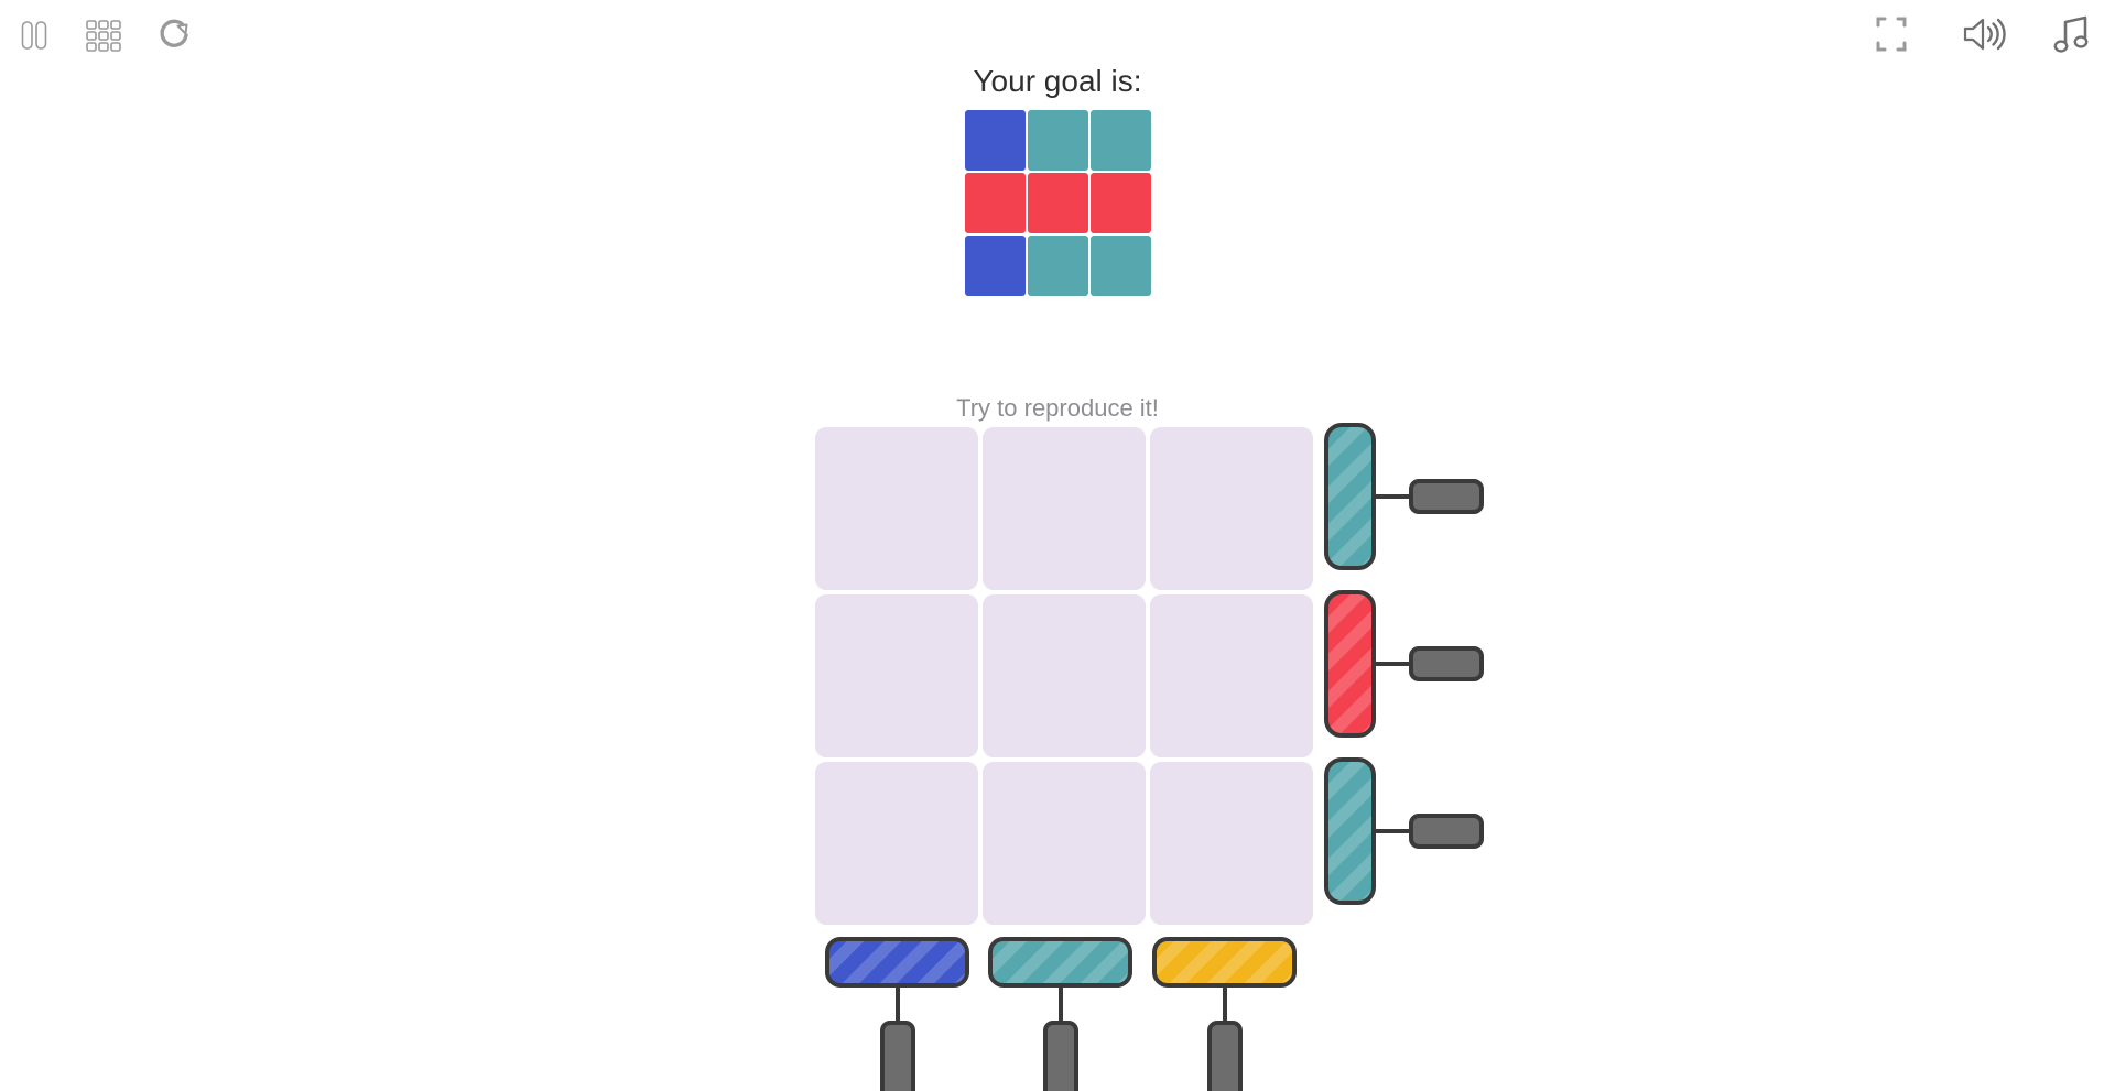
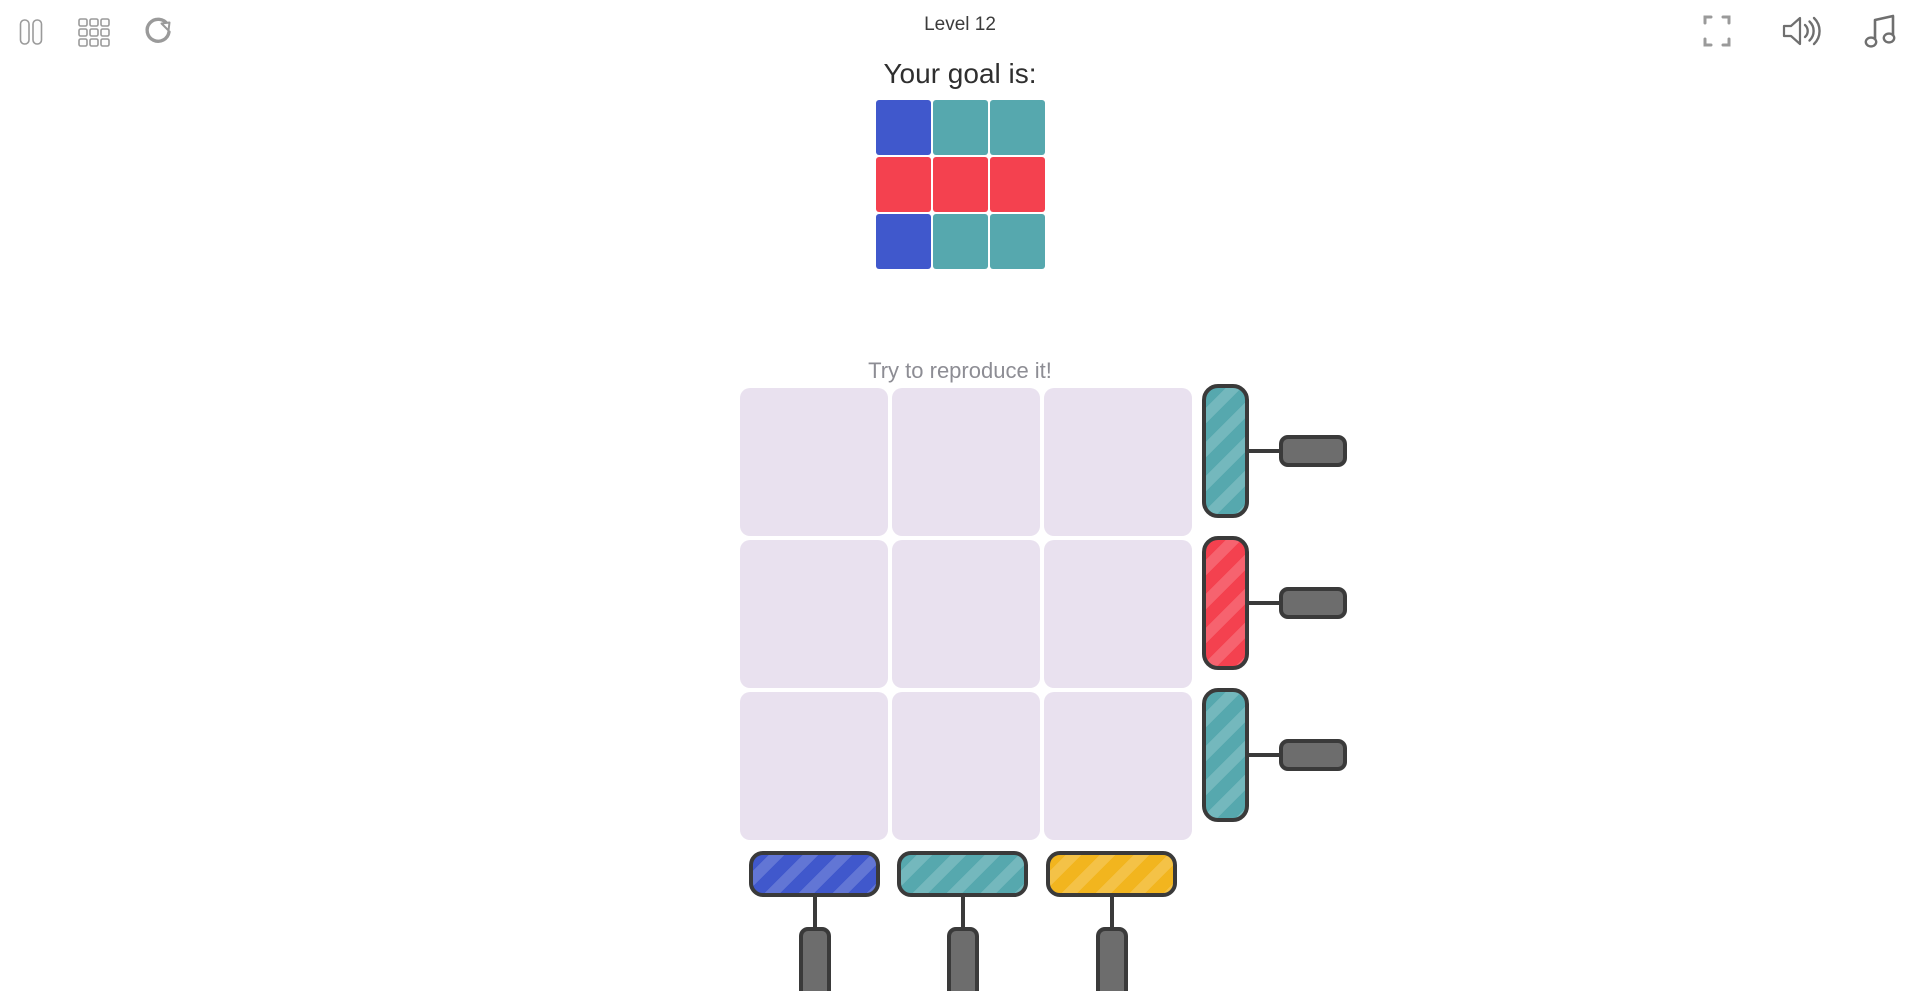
+ Level 12
  Your goal is:
  Try to reproduce it!
